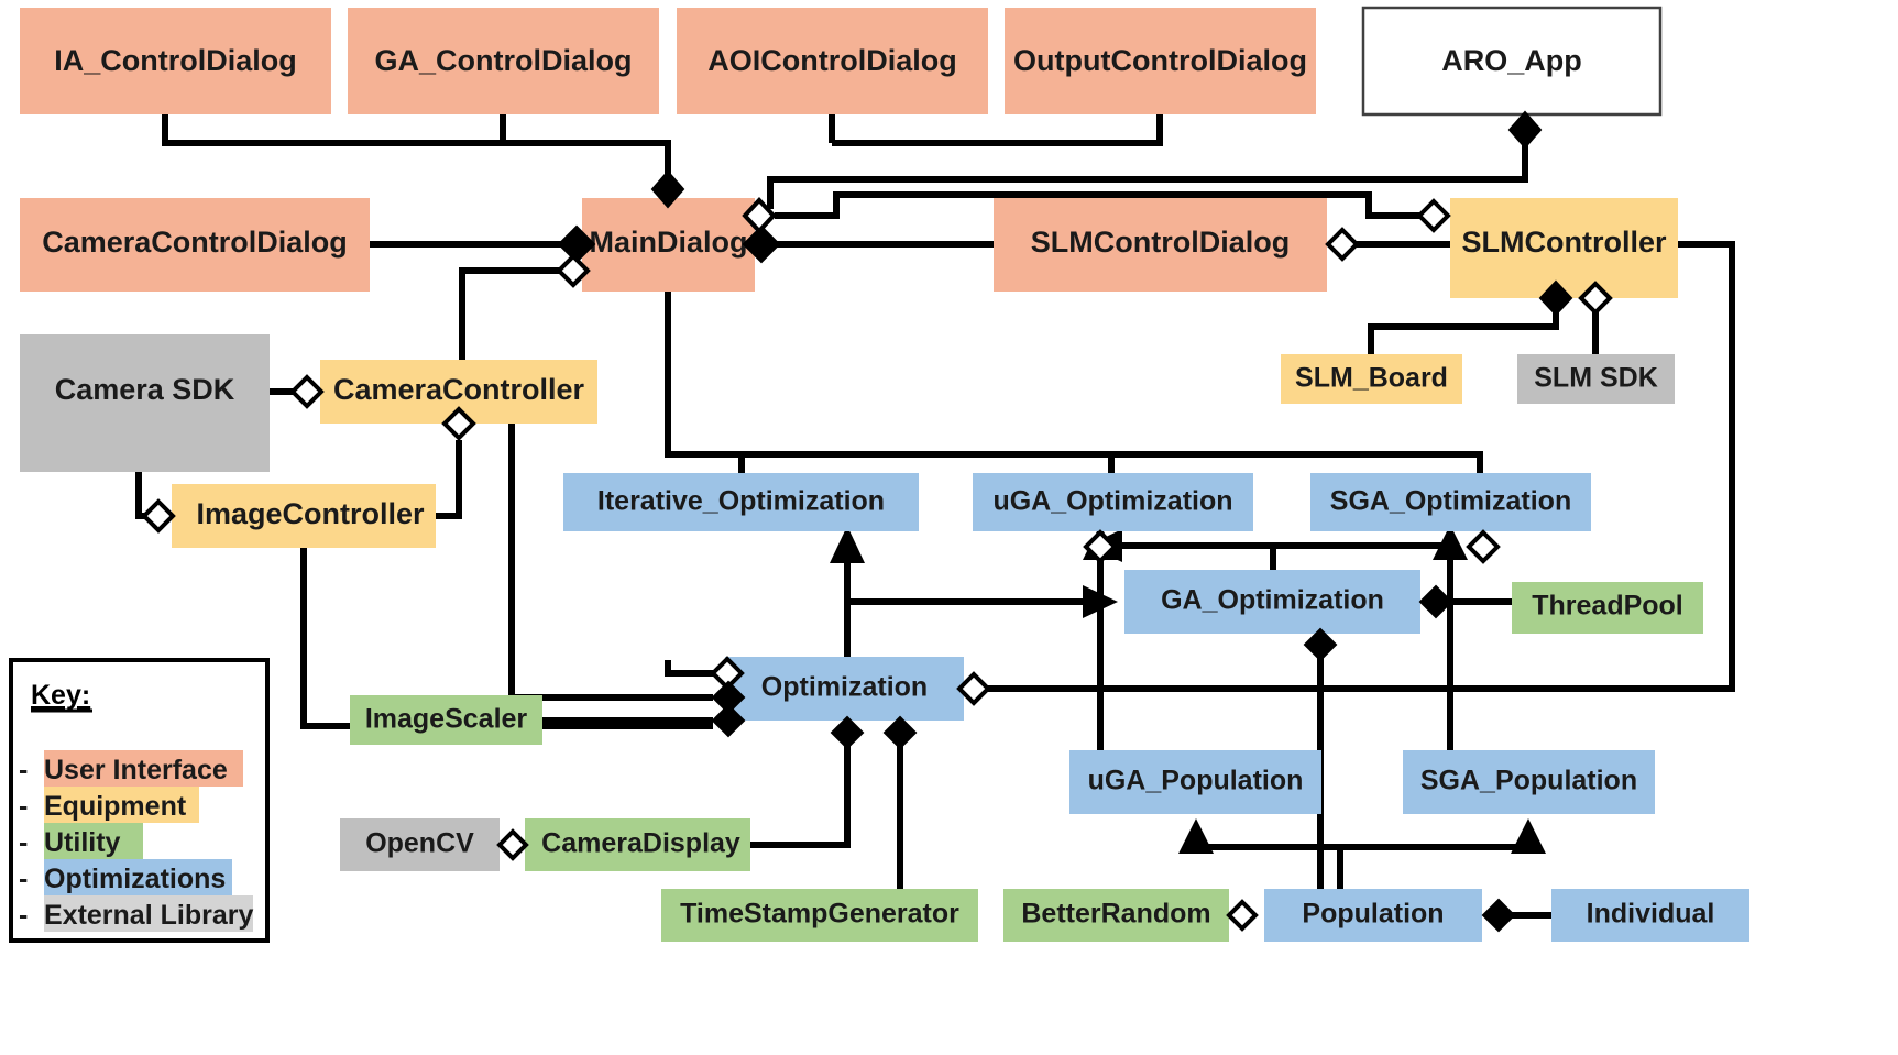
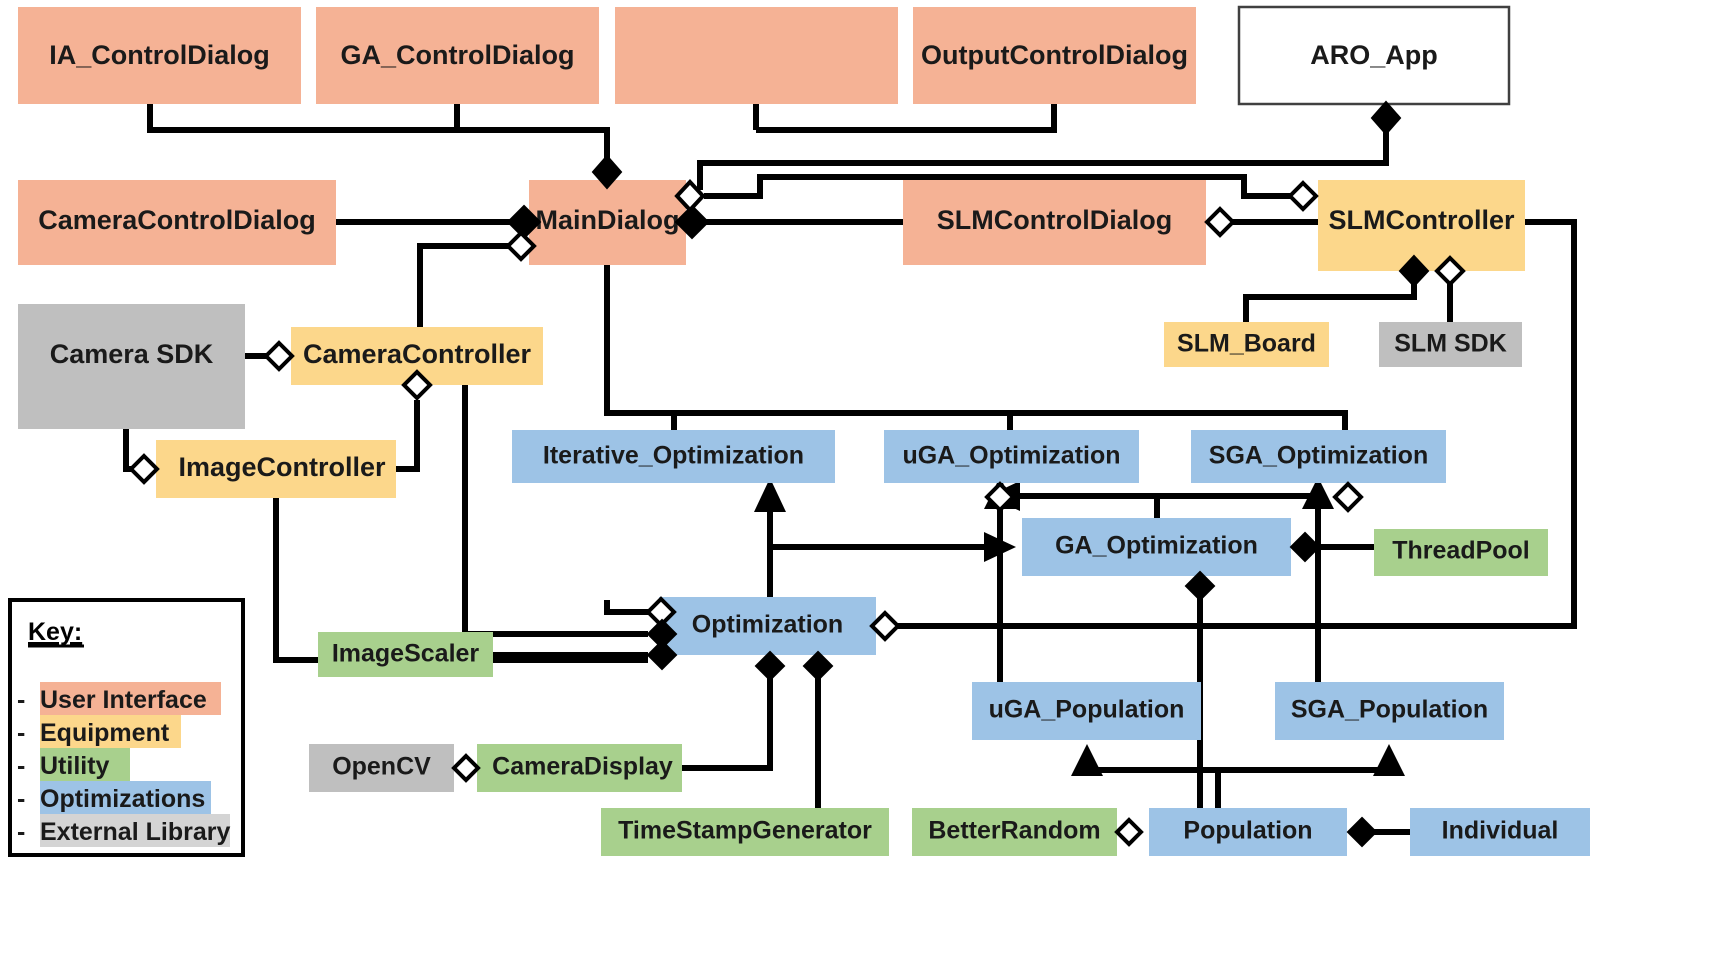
  IA_ControlDialog
  GA_ControlDialog
- AOIControlDialog
  OutputControlDialog
  ARO_App
  CameraControlDialog
  MainDialog
  SLMControlDialog
  SLMController
  Camera SDK
  CameraController
  ImageController
  SLM_Board
  SLM SDK
  Iterative_Optimization
  uGA_Optimization
  SGA_Optimization
  GA_Optimization
  ThreadPool
  Optimization
  ImageScaler
  uGA_Population
  SGA_Population
  OpenCV
  CameraDisplay
  TimeStampGenerator
  BetterRandom
  Population
  Individual
  Key:
  -
  User Interface
  -
  Equipment
  -
  Utility
  -
  Optimizations
  -
  External Library
